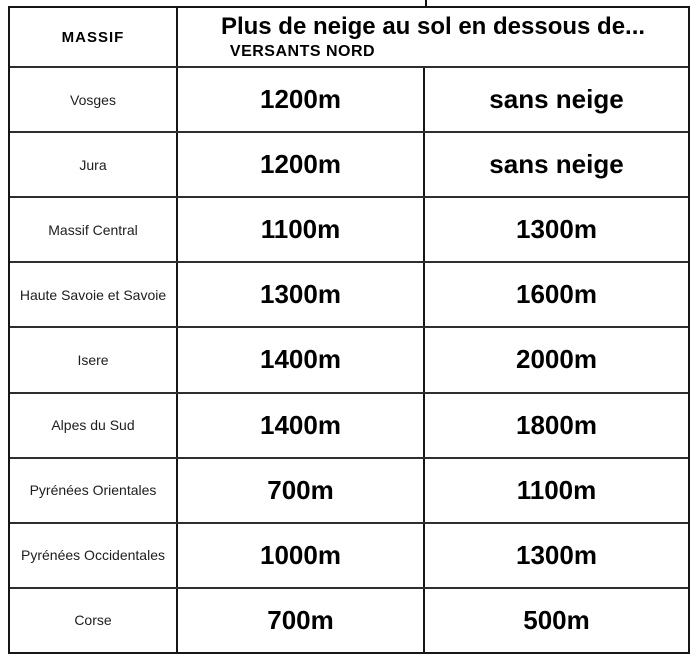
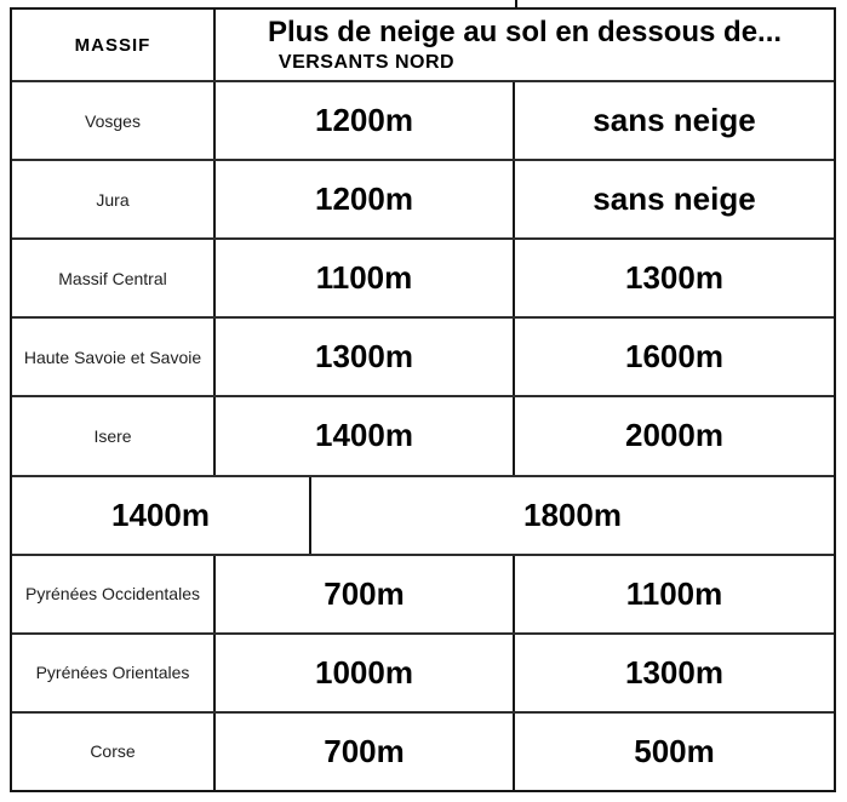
  MASSIF
  Plus de neige au sol en dessous de...
  VERSANTS NORD
  Vosges
  1200m
  sans neige
  Jura
  1200m
  sans neige
  Massif Central
  1100m
  1300m
  Haute Savoie et Savoie
  1300m
  1600m
  Isere
  1400m
  2000m
- Alpes du Sud
  1400m
  1800m
- Pyrénées Orientales
+ Pyrénées Occidentales
  700m
  1100m
- Pyrénées Occidentales
+ Pyrénées Orientales
  1000m
  1300m
  Corse
  700m
  500m
